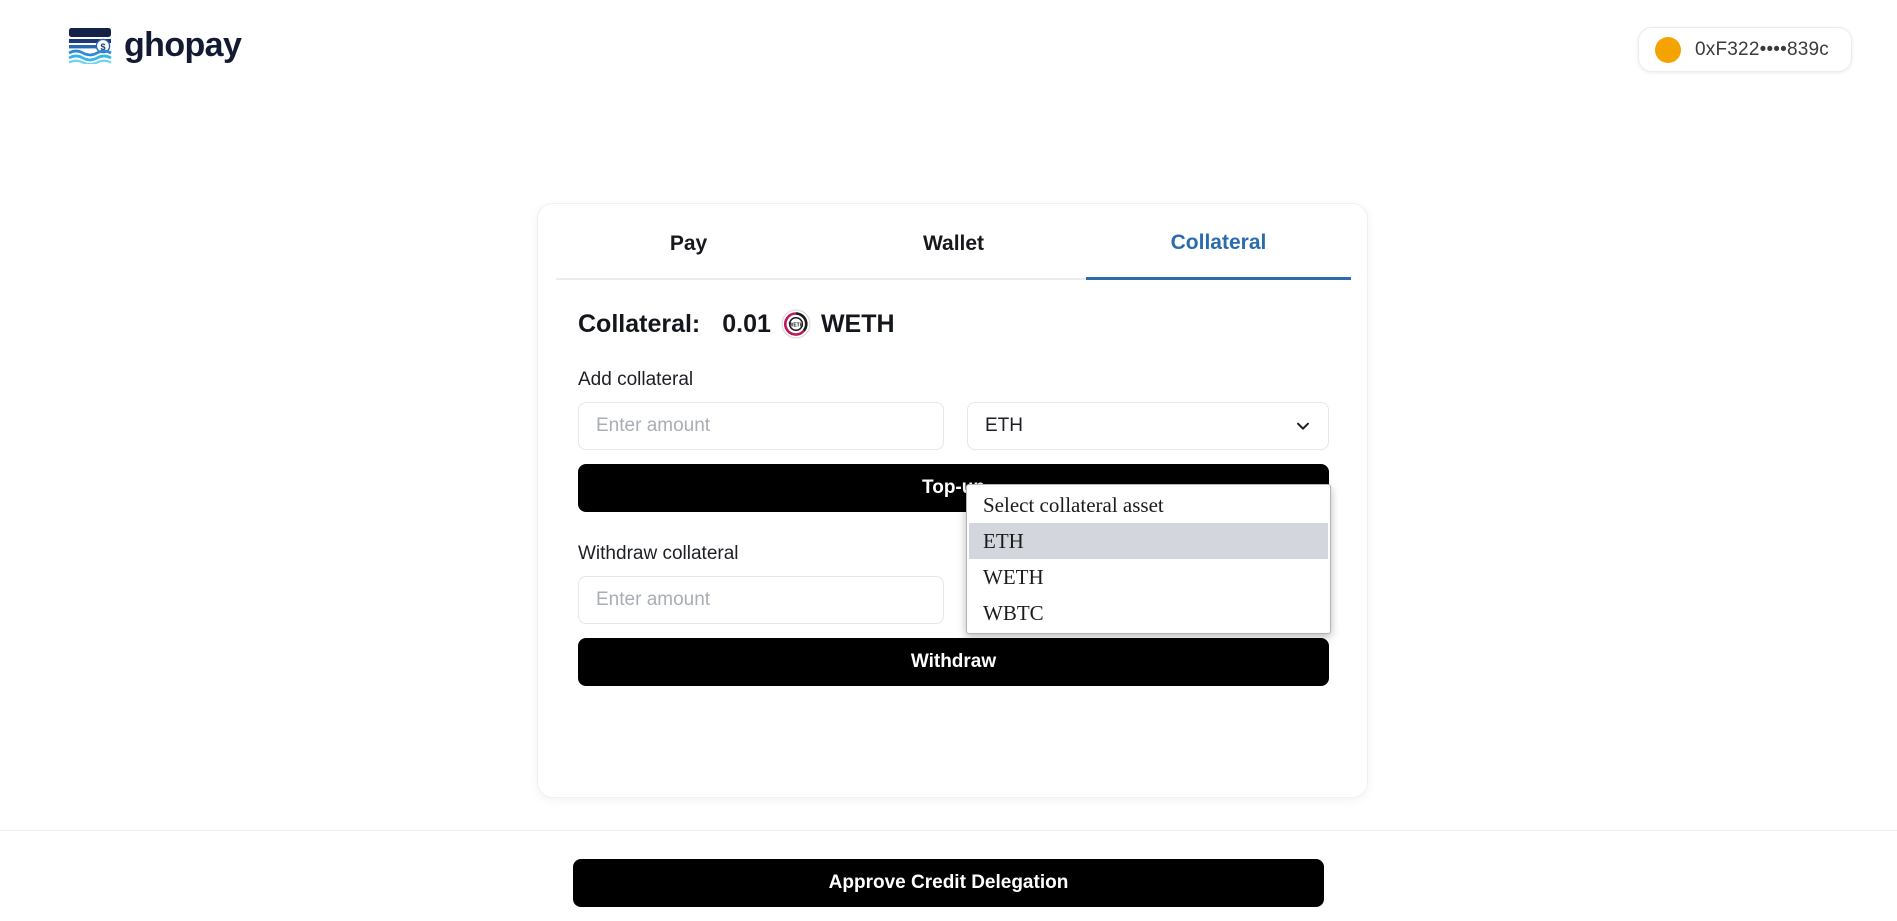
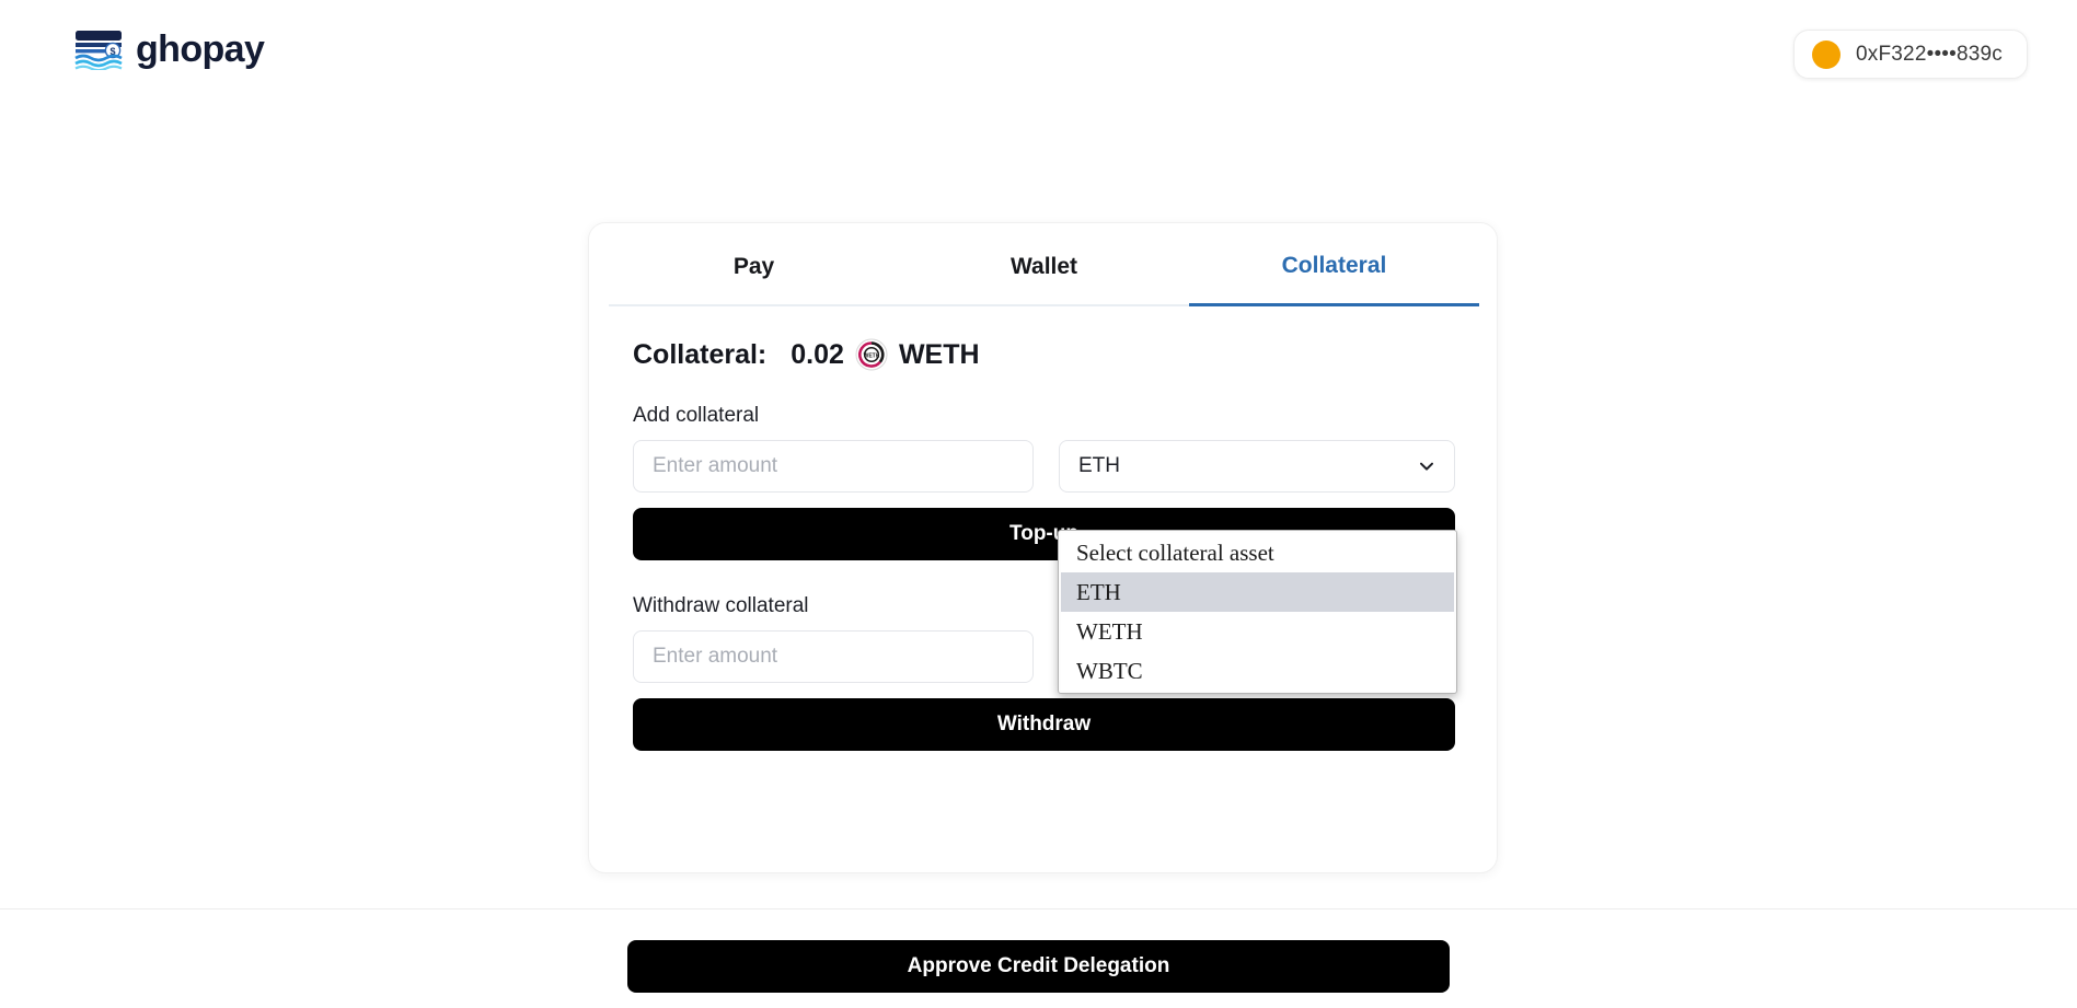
  $
  ghopay
  0xF322••••839c
  Pay
  Wallet
  Collateral
  Collateral:
- 0.01
+ 0.02
  WETH
  Add collateral
  Enter amount
  ETH
  Withdraw collateral
  Enter amount
  Withdraw
  Select collateral asset
  ETH
  WETH
  WBTC
  Approve Credit Delegation
